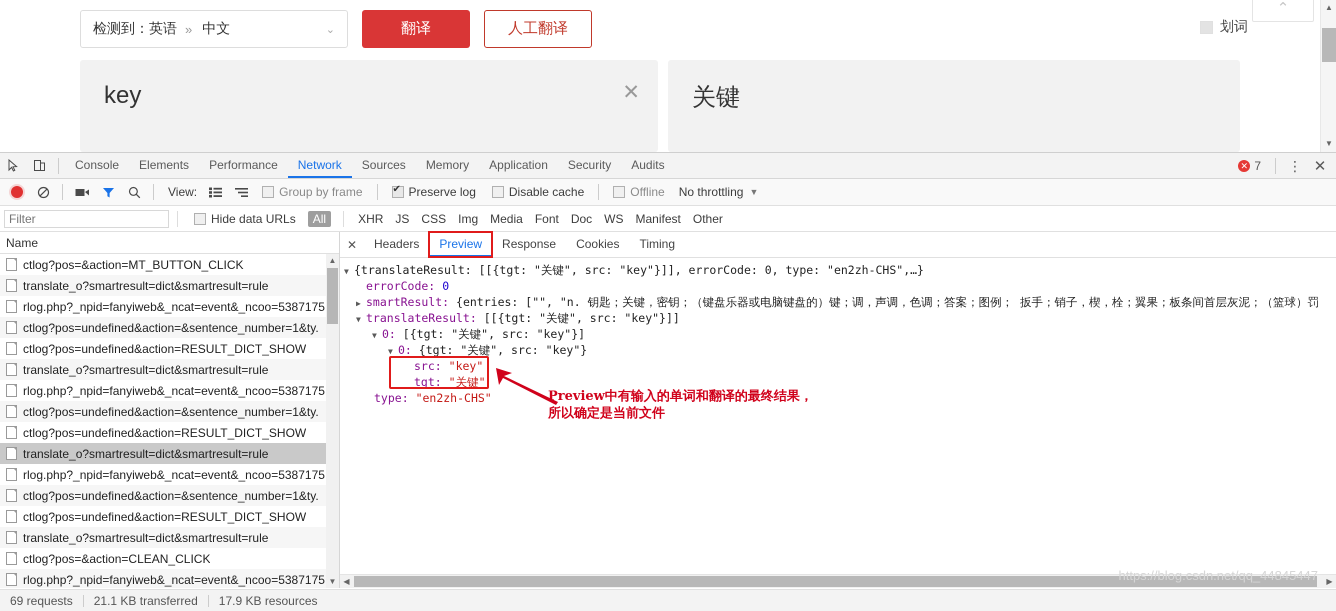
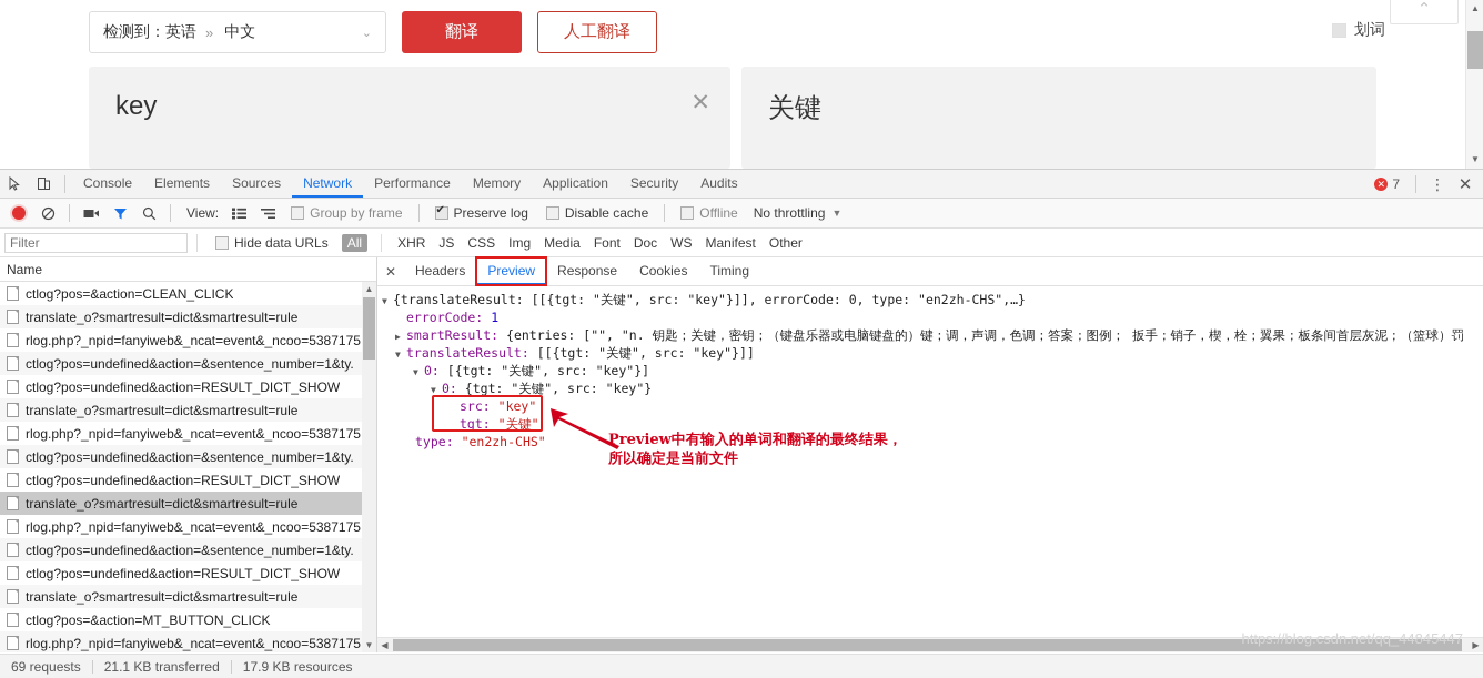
  检测到：英语
  »
  中文
  ⌄
  翻译
  人工翻译
  划词
  ⌃
  key
  ✕
  关键
  ▲
  ▼
  Console
  Elements
- Performance
+ Sources
  Network
- Sources
+ Performance
  Memory
  Application
  Security
  Audits
  ✕
  7
  ⋮
  ✕
  View:
  Group by frame
  Preserve log
  Disable cache
  Offline
  No throttling
  ▼
  Filter
  Hide data URLs
  All
  XHR
  JS
  CSS
  Img
  Media
  Font
  Doc
  WS
  Manifest
  Other
  Name
- ctlog?pos=&action=MT_BUTTON_CLICK
+ ctlog?pos=&action=CLEAN_CLICK
  translate_o?smartresult=dict&smartresult=rule
  rlog.php?_npid=fanyiweb&_ncat=event&_ncoo=5387175
  ctlog?pos=undefined&action=&sentence_number=1&ty.
  ctlog?pos=undefined&action=RESULT_DICT_SHOW
  translate_o?smartresult=dict&smartresult=rule
  rlog.php?_npid=fanyiweb&_ncat=event&_ncoo=5387175
  ctlog?pos=undefined&action=&sentence_number=1&ty.
  ctlog?pos=undefined&action=RESULT_DICT_SHOW
  translate_o?smartresult=dict&smartresult=rule
  rlog.php?_npid=fanyiweb&_ncat=event&_ncoo=5387175
  ctlog?pos=undefined&action=&sentence_number=1&ty.
  ctlog?pos=undefined&action=RESULT_DICT_SHOW
  translate_o?smartresult=dict&smartresult=rule
- ctlog?pos=&action=CLEAN_CLICK
+ ctlog?pos=&action=MT_BUTTON_CLICK
  rlog.php?_npid=fanyiweb&_ncat=event&_ncoo=5387175
  ▲
  ▼
  ✕
  Headers
  Preview
  Response
  Cookies
  Timing
  {translateResult: [[{tgt: "关键", src: "key"}]], errorCode: 0, type: "en2zh-CHS",…}
- errorCode: 0
+ errorCode: 1
  smartResult: {entries: ["", "n. 钥匙；关键，密钥；（键盘乐器或电脑键盘的）键；调，声调，色调；答案；图例； 扳手；销子，楔，栓；翼果；板条间首层灰泥；（篮球）罚
  translateResult: [[{tgt: "关键", src: "key"}]]
  0: [{tgt: "关键", src: "key"}]
  0: {tgt: "关键", src: "key"}
  src: "key"
  tgt: "关键"
  type: "en2zh-CHS"
  Preview中有输入的单词和翻译的最终结果，
  所以确定是当前文件
  ◀
  ▶
  69 requests
  21.1 KB transferred
  17.9 KB resources
  https://blog.csdn.net/qq_44845447
